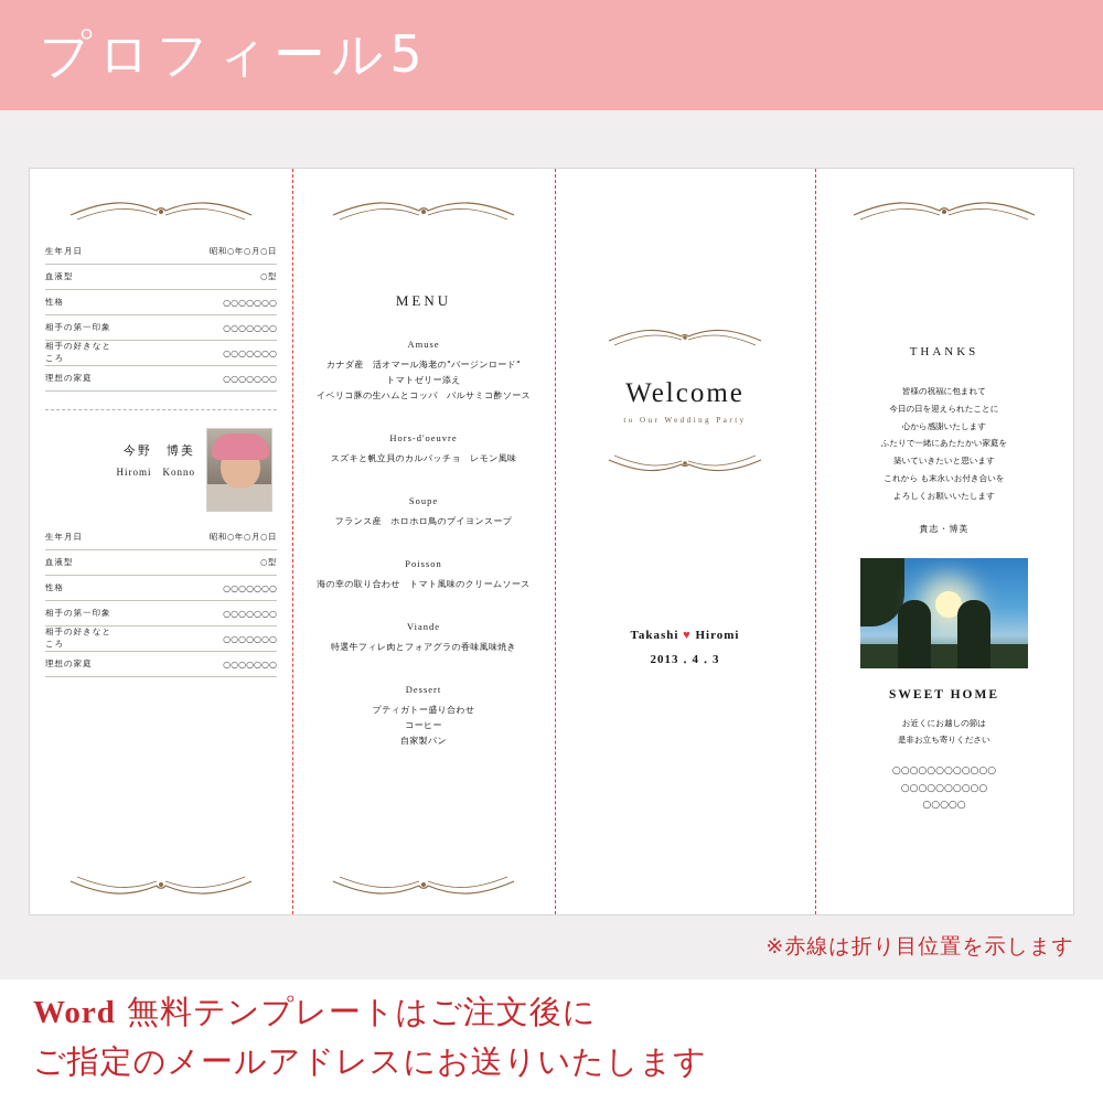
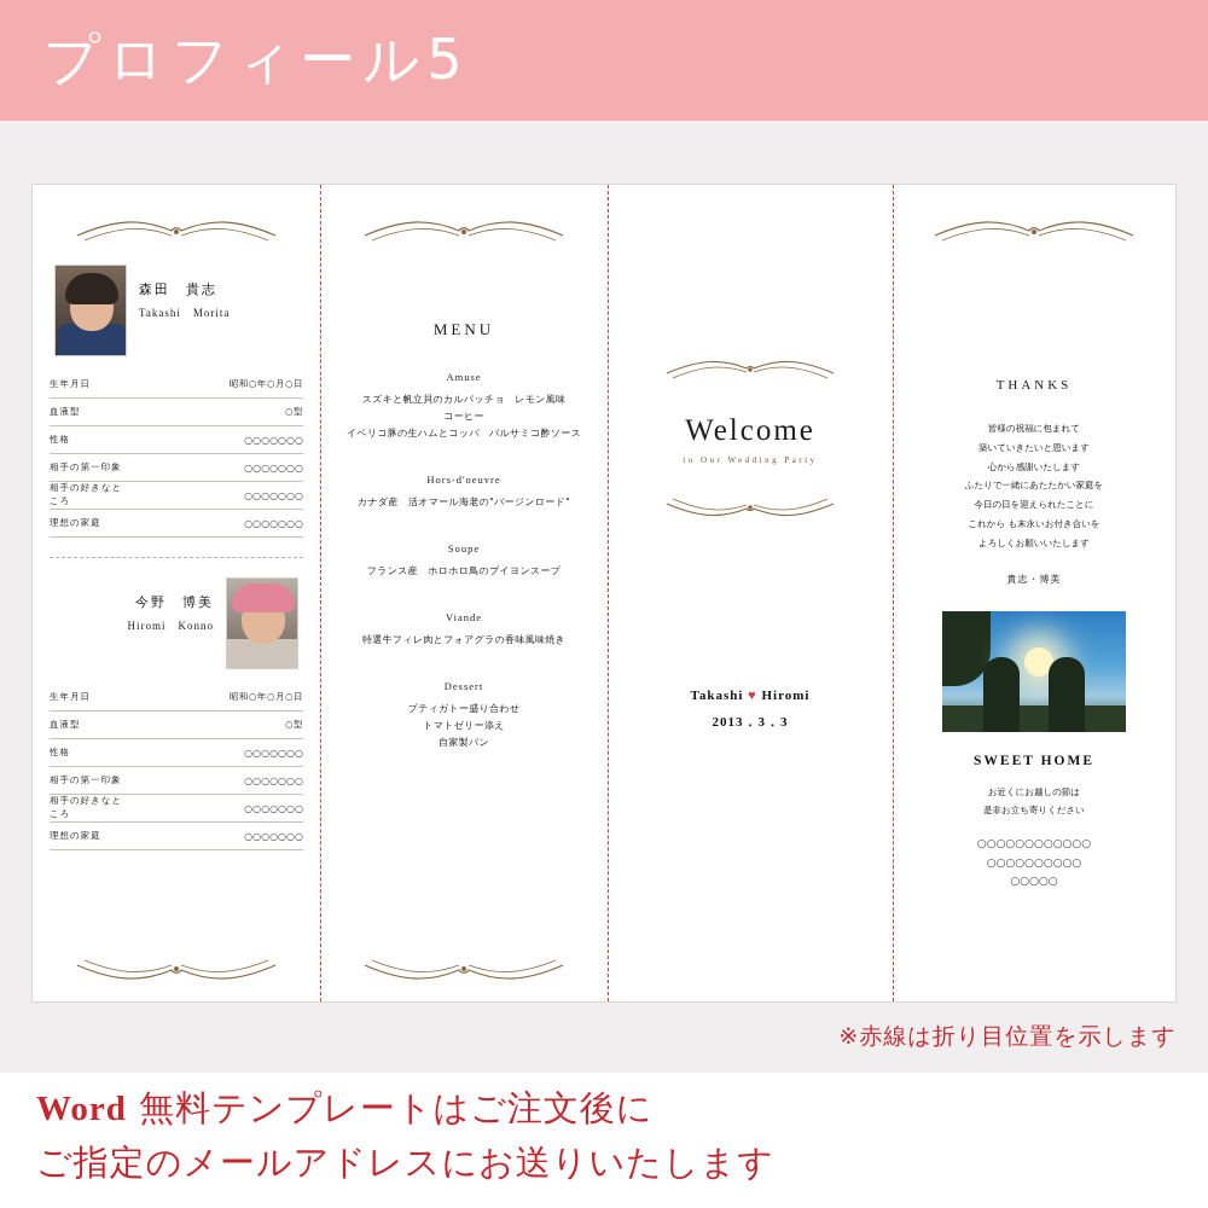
  プロフィール5
+ 森田 貴志
+ Takashi Morita
  生年月日
  昭和○年○月○日
  血液型
  ○型
  性格
  ○○○○○○○
  相手の第一印象
  ○○○○○○○
  相手の好きなところ
  ○○○○○○○
  理想の家庭
  ○○○○○○○
  今野 博美
  Hiromi Konno
  生年月日
  昭和○年○月○日
  血液型
  ○型
  性格
  ○○○○○○○
  相手の第一印象
  ○○○○○○○
  相手の好きなところ
  ○○○○○○○
  理想の家庭
  ○○○○○○○
  MENU
  Amuse
- カナダ産 活オマール海老の"バージンロード"
+ スズキと帆立貝のカルパッチョ レモン風味
- トマトゼリー添え
+ コーヒー
  イベリコ豚の生ハムとコッパ バルサミコ酢ソース
  Hors-d'oeuvre
- スズキと帆立貝のカルパッチョ レモン風味
+ カナダ産 活オマール海老の"バージンロード"
  Soupe
  フランス産 ホロホロ鳥のブイヨンスープ
- Poisson
- 海の幸の取り合わせ トマト風味のクリームソース
  Viande
  特選牛フィレ肉とフォアグラの香味風味焼き
  Dessert
  プティガトー盛り合わせ
- コーヒー
+ トマトゼリー添え
  自家製パン
  Welcome
  to Our Wedding Party
  Takashi ♥ Hiromi
- 2013．4．3
+ 2013．3．3
  THANKS
  皆様の祝福に包まれて
- 今日の日を迎えられたことに
+ 築いていきたいと思います
  心から感謝いたします
  ふたりで一緒にあたたかい家庭を
- 築いていきたいと思います
+ 今日の日を迎えられたことに
  これから も末永いお付き合いを
  よろしくお願いいたします
  貴志・博美
  SWEET HOME
  お近くにお越しの節は
  是非お立ち寄りください
  ○○○○○○○○○○○○
  ○○○○○○○○○○
  ○○○○○
  ※赤線は折り目位置を示します
  Word 無料テンプレートはご注文後に
  ご指定のメールアドレスにお送りいたします
